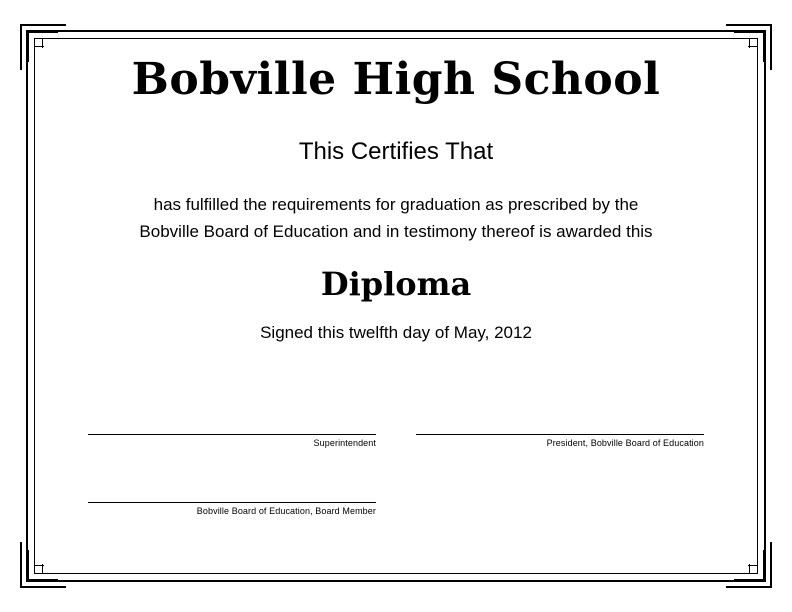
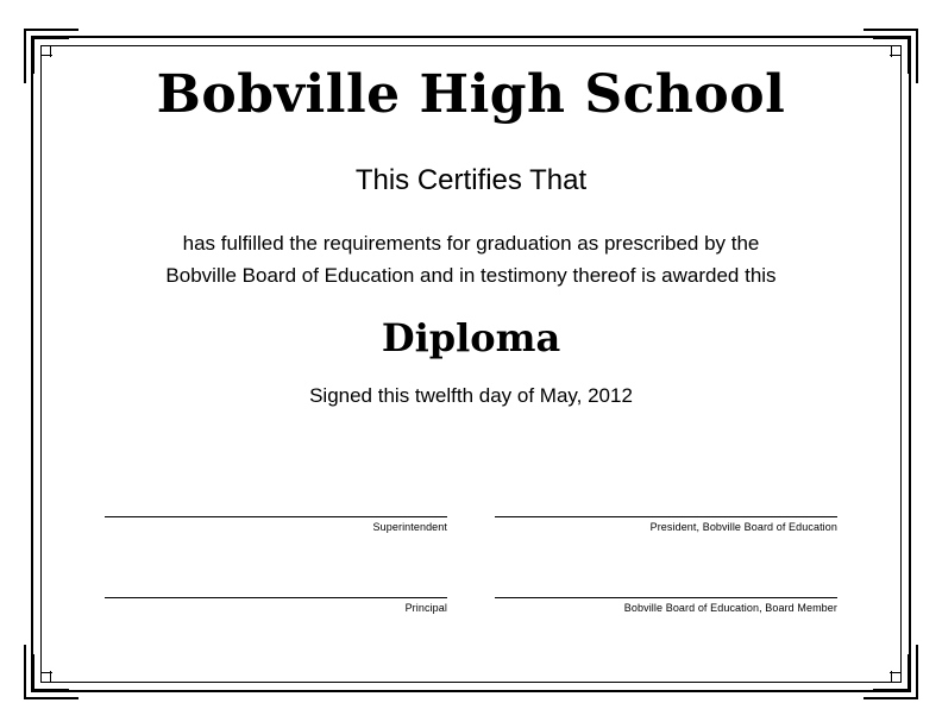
  Bobville High School
  This Certifies That
  has fulfilled the requirements for graduation as prescribed by the
  Bobville Board of Education and in testimony thereof is awarded this
  Diploma
  Signed this twelfth day of May, 2012
  Superintendent
  President, Bobville Board of Education
+ Principal
  Bobville Board of Education, Board Member
